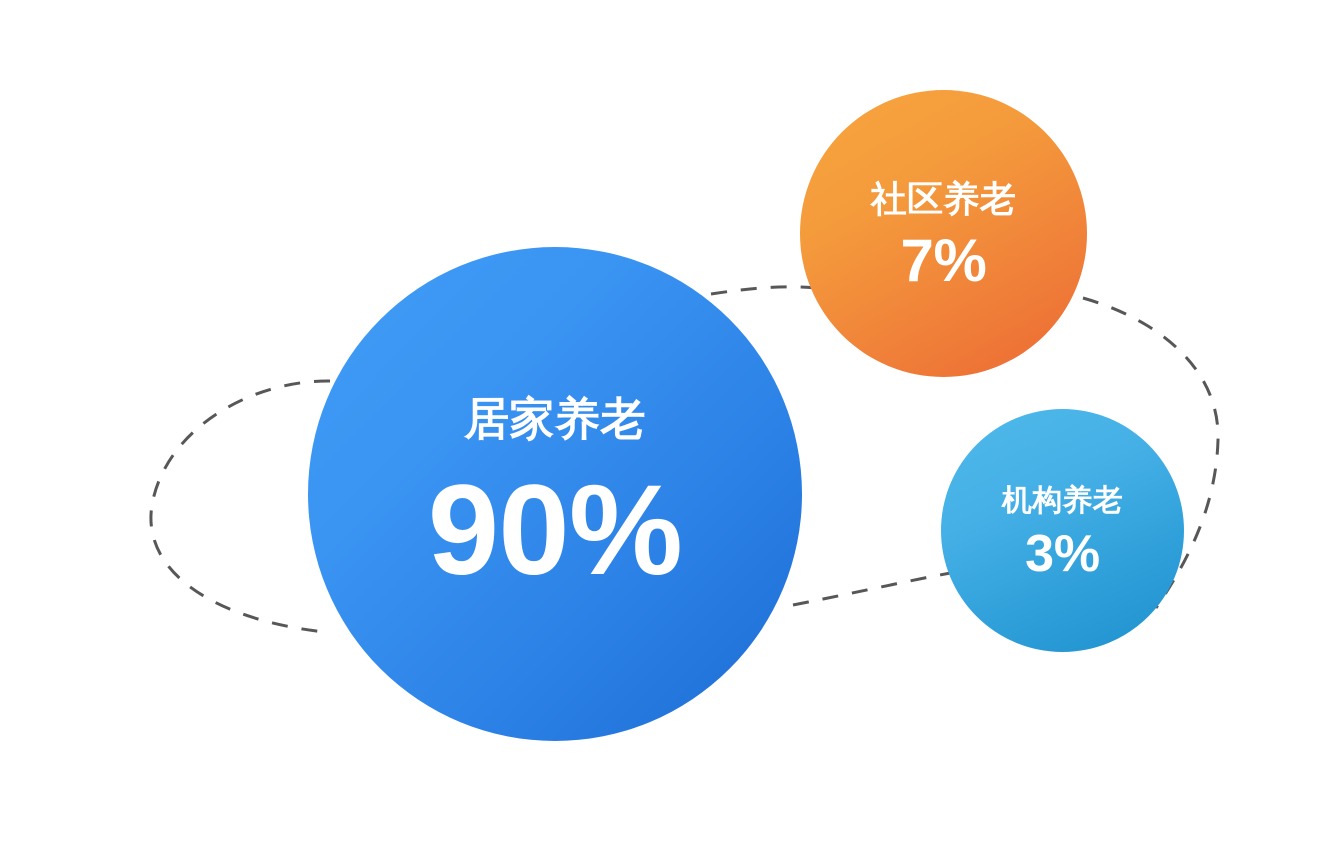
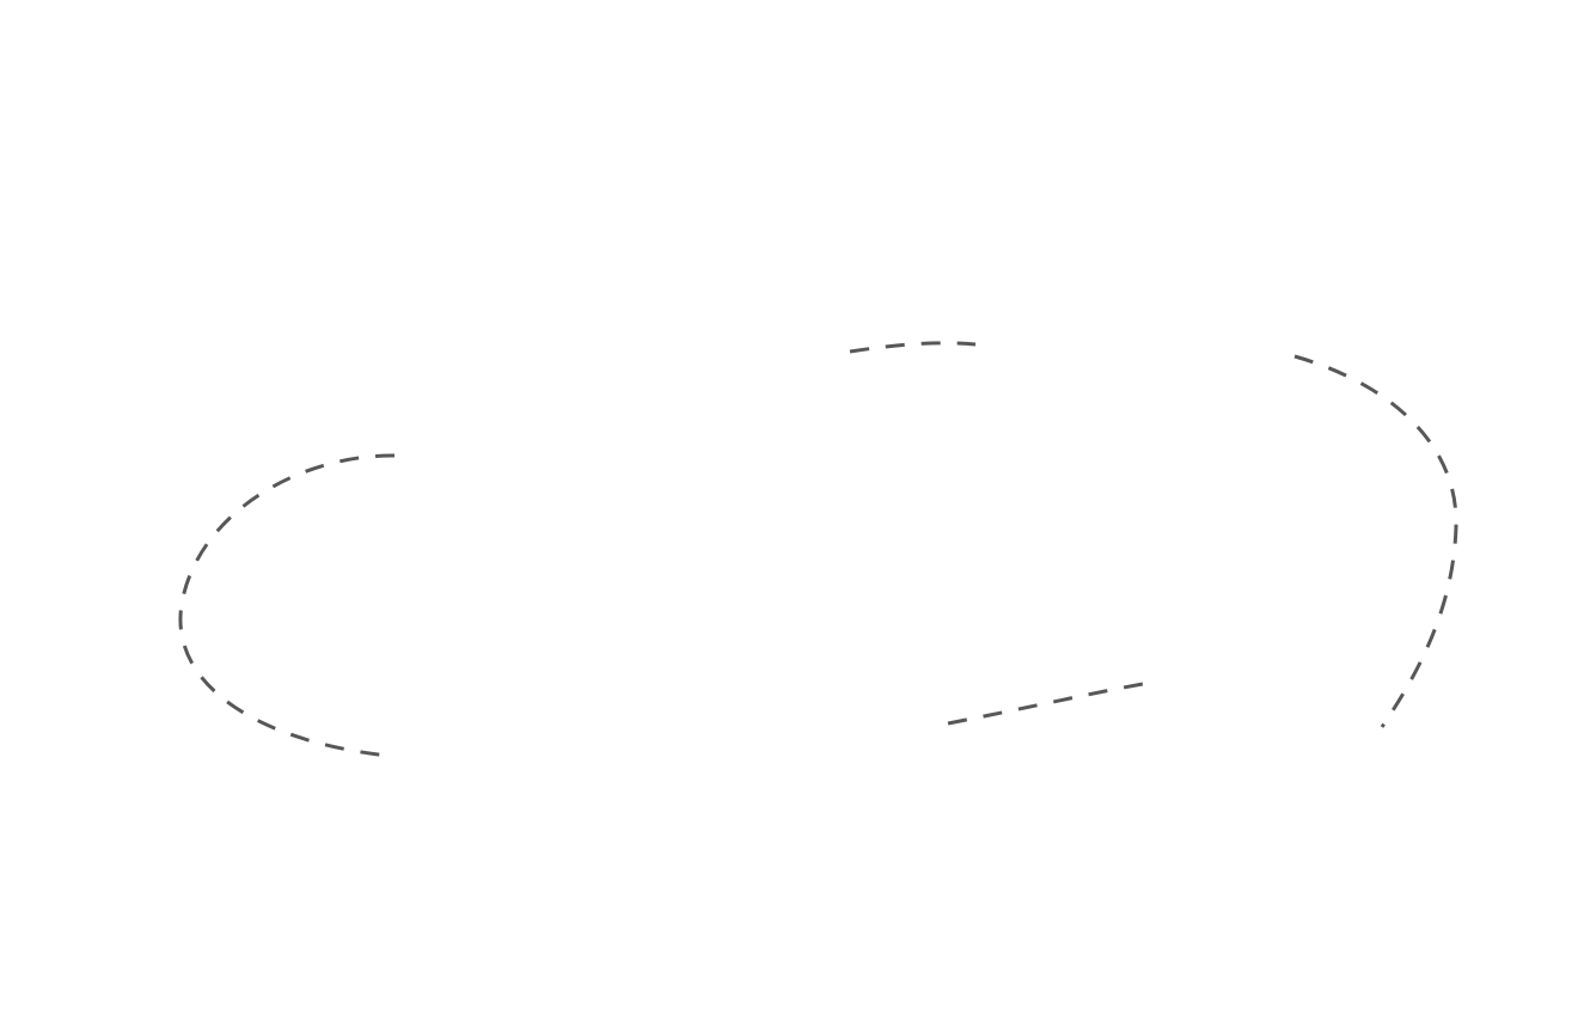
- 居家养老
- 90%
- 社区养老
- 7%
- 机构养老
- 3%
